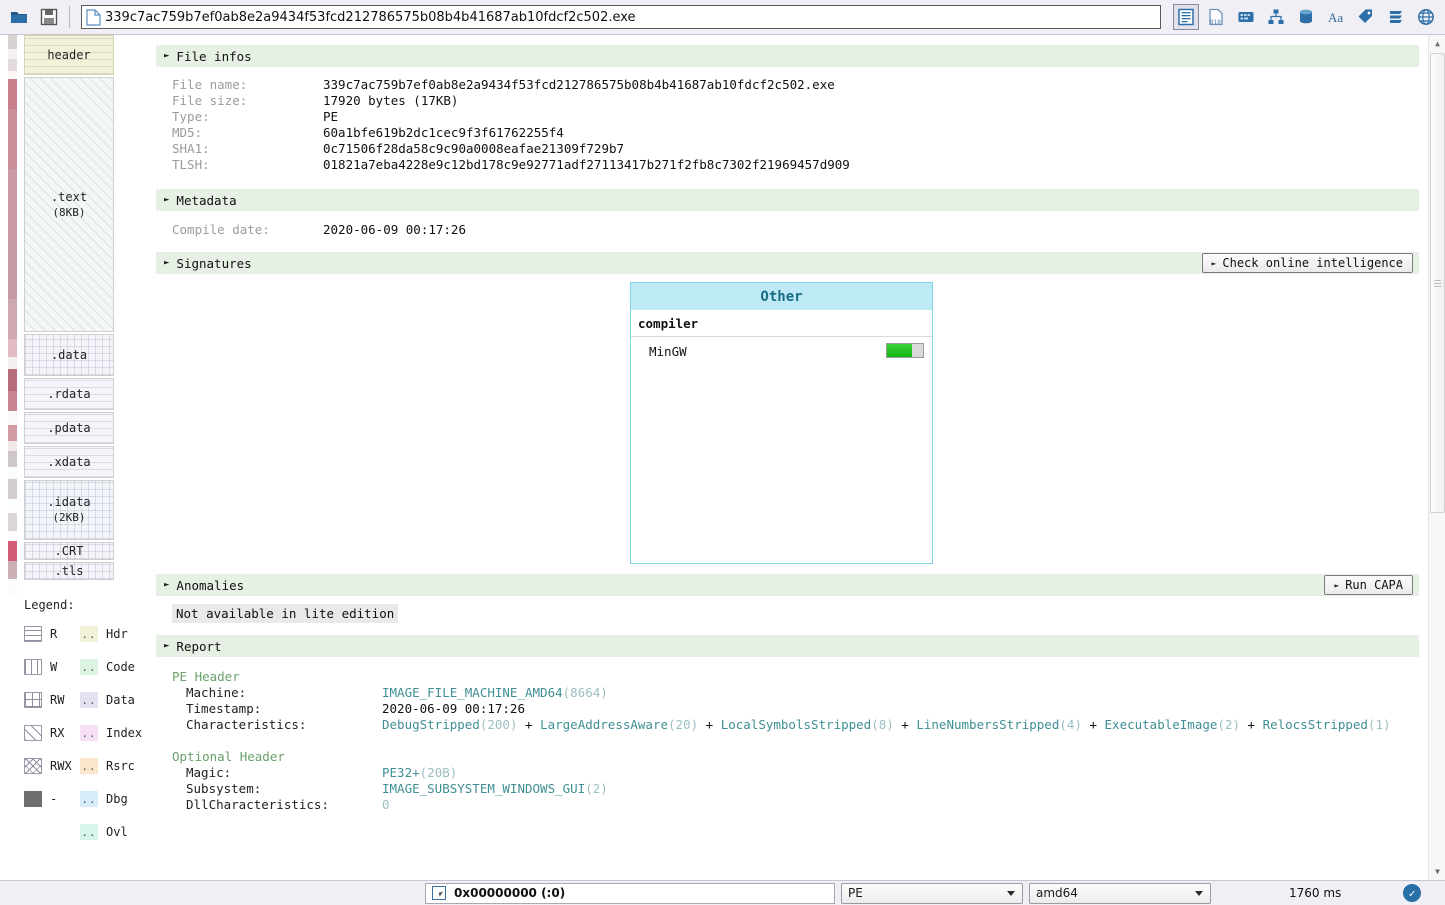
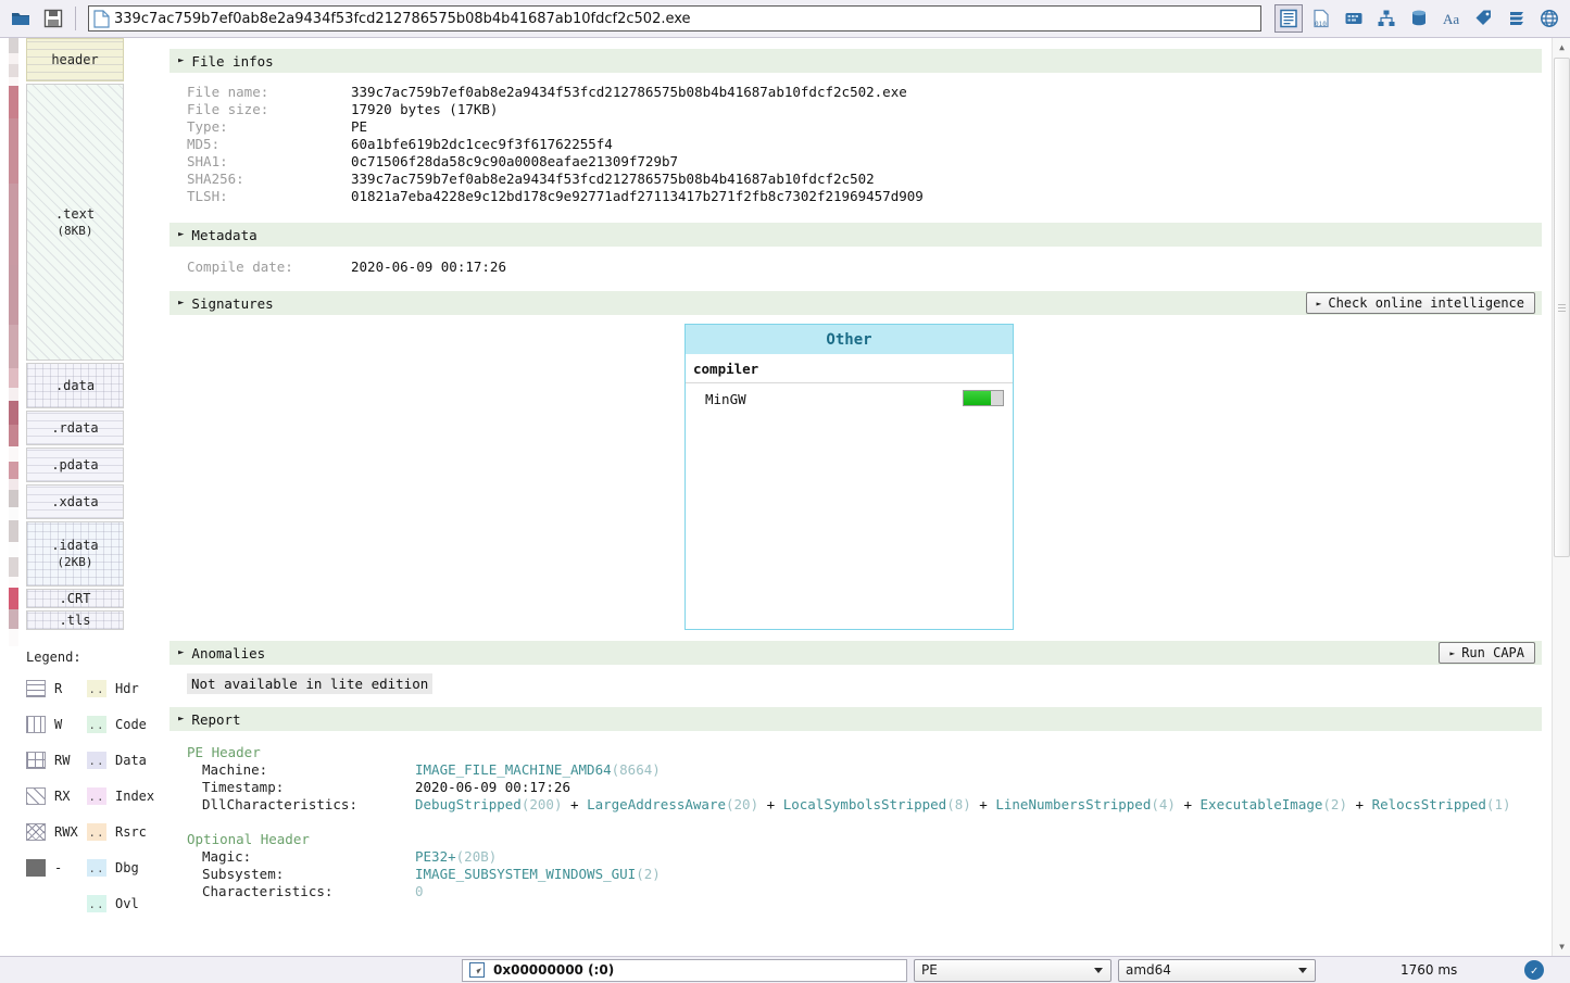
  339c7ac759b7ef0ab8e2a9434f53fcd212786575b08b4b41687ab10fdcf2c502.exe
  Aa
  header
  .text
  (8KB)
  .data
  .rdata
  .pdata
  .xdata
  .idata
  (2KB)
  .CRT
  .tls
  Legend:
  R
  ..
  Hdr
  W
  ..
  Code
  RW
  ..
  Data
  RX
  ..
  Index
  RWX
  ..
  Rsrc
  -
  ..
  Dbg
  ..
  Ovl
  ►
  File infos
  File name:
  339c7ac759b7ef0ab8e2a9434f53fcd212786575b08b4b41687ab10fdcf2c502.exe
  File size:
  17920 bytes (17KB)
  Type:
  PE
  MD5:
  60a1bfe619b2dc1cec9f3f61762255f4
  SHA1:
  0c71506f28da58c9c90a0008eafae21309f729b7
+ SHA256:
+ 339c7ac759b7ef0ab8e2a9434f53fcd212786575b08b4b41687ab10fdcf2c502
  TLSH:
  01821a7eba4228e9c12bd178c9e92771adf27113417b271f2fb8c7302f21969457d909
  ►
  Metadata
  Compile date:
  2020-06-09 00:17:26
  ►
  Signatures
  ►
  Check online intelligence
  Other
  compiler
  MinGW
  ►
  Anomalies
  ►
  Run CAPA
  Not available in lite edition
  ►
  Report
  PE Header
  Machine: IMAGE_FILE_MACHINE_AMD64(8664)
  Timestamp: 2020-06-09 00:17:26
- Characteristics: DebugStripped(200) + LargeAddressAware(20) + LocalSymbolsStripped(8) + LineNumbersStripped(4) + ExecutableImage(2) + RelocsStripped(1)
+ DllCharacteristics: DebugStripped(200) + LargeAddressAware(20) + LocalSymbolsStripped(8) + LineNumbersStripped(4) + ExecutableImage(2) + RelocsStripped(1)
  Optional Header
  Magic: PE32+(20B)
  Subsystem: IMAGE_SUBSYSTEM_WINDOWS_GUI(2)
- DllCharacteristics: 0
+ Characteristics: 0
  ▲
  ▼
  0x00000000 (:0)
  PE
  amd64
  1760 ms
  ✓
